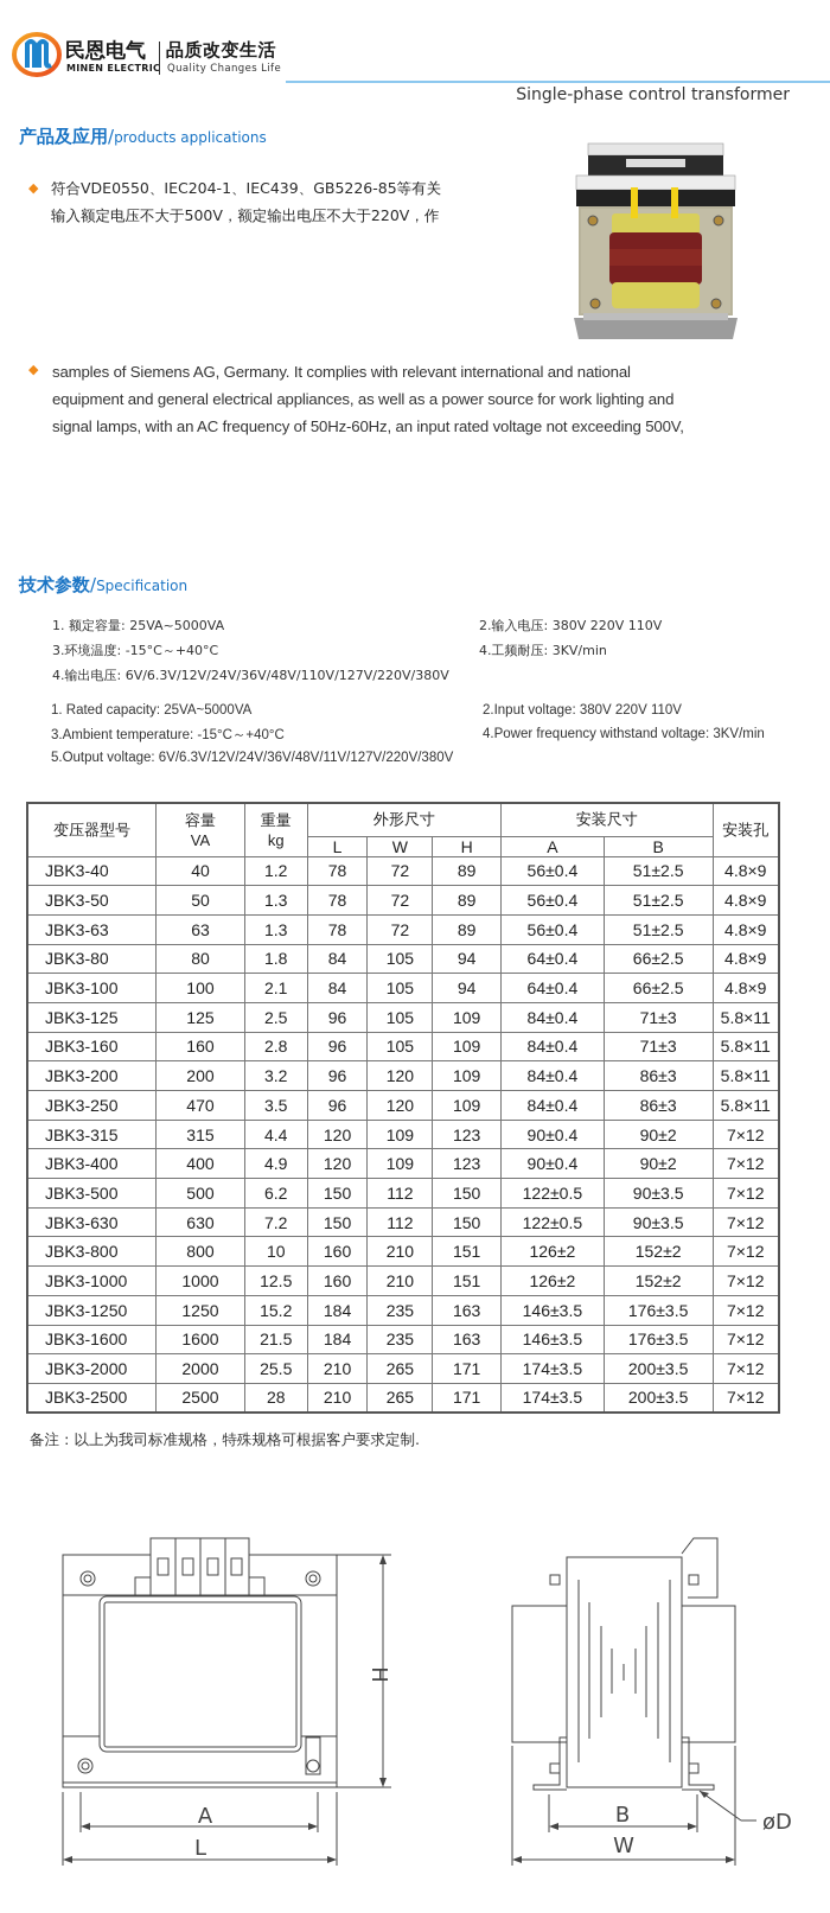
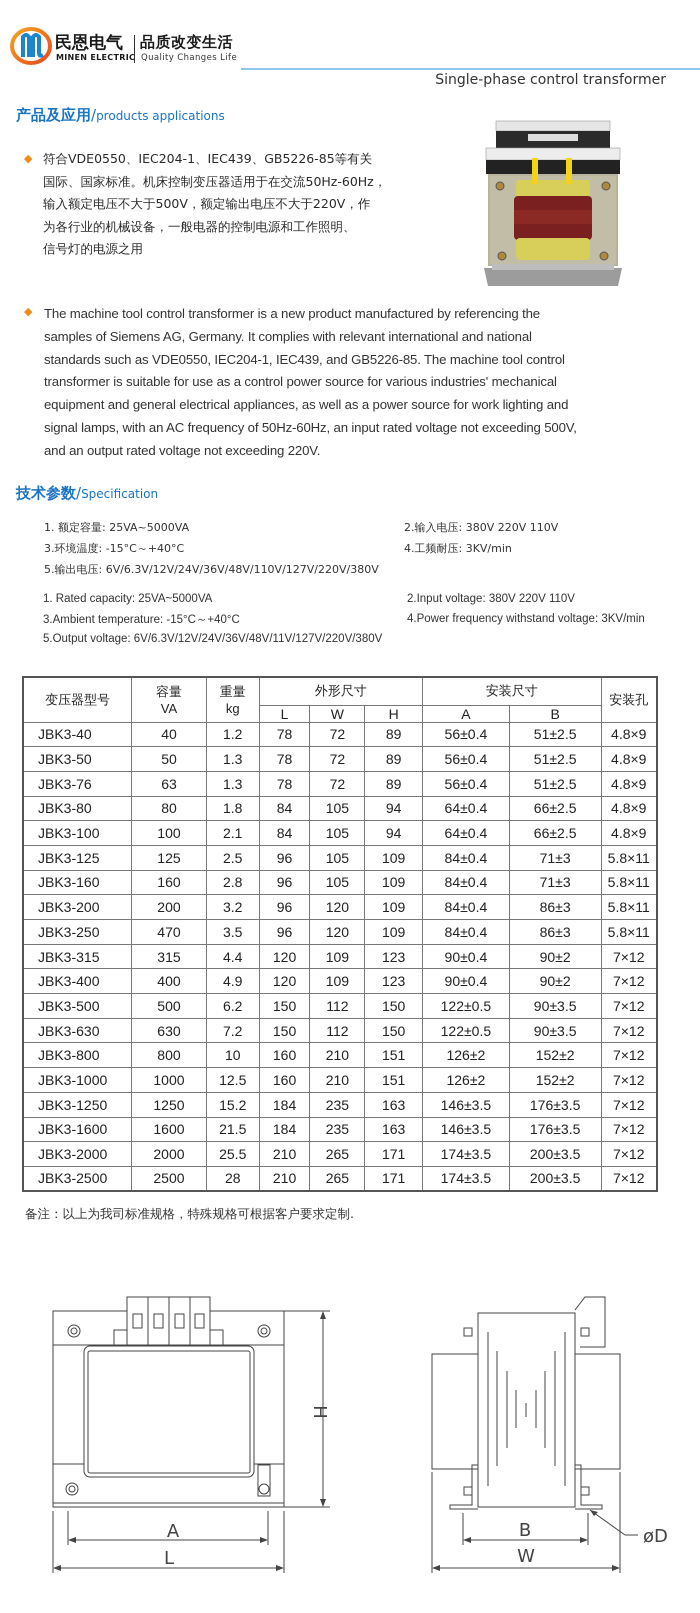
  民恩电气
  MINEN ELECTRIC
  品质改变生活
  Quality Changes Life
  Single-phase control transformer
  产品及应用/products applications
  ◆
  符合VDE0550、IEC204-1、IEC439、GB5226-85等有关
+ 国际、国家标准。机床控制变压器适用于在交流50Hz-60Hz，
  输入额定电压不大于500V，额定输出电压不大于220V，作
+ 为各行业的机械设备，一般电器的控制电源和工作照明、
+ 信号灯的电源之用
  ◆
+ The machine tool control transformer is a new product manufactured by referencing the
  samples of Siemens AG, Germany. It complies with relevant international and national
+ standards such as VDE0550, IEC204-1, IEC439, and GB5226-85. The machine tool control
+ transformer is suitable for use as a control power source for various industries' mechanical
  equipment and general electrical appliances, as well as a power source for work lighting and
  signal lamps, with an AC frequency of 50Hz-60Hz, an input rated voltage not exceeding 500V,
+ and an output rated voltage not exceeding 220V.
  技术参数/Specification
  1. 额定容量: 25VA~5000VA
  2.输入电压: 380V 220V 110V
  3.环境温度: -15°C～+40°C
  4.工频耐压: 3KV/min
- 4.输出电压: 6V/6.3V/12V/24V/36V/48V/110V/127V/220V/380V
+ 5.输出电压: 6V/6.3V/12V/24V/36V/48V/110V/127V/220V/380V
  1. Rated capacity: 25VA~5000VA
  2.Input voltage: 380V 220V 110V
  3.Ambient temperature: -15°C～+40°C
  4.Power frequency withstand voltage: 3KV/min
  5.Output voltage: 6V/6.3V/12V/24V/36V/48V/11V/127V/220V/380V
  变压器型号	容量 VA	重量 kg	外形尺寸	安装尺寸	安装孔
  L	W	H	A	B
  JBK3-40	40	1.2	78	72	89	56±0.4	51±2.5	4.8×9
  JBK3-50	50	1.3	78	72	89	56±0.4	51±2.5	4.8×9
- JBK3-63	63	1.3	78	72	89	56±0.4	51±2.5	4.8×9
+ JBK3-76	63	1.3	78	72	89	56±0.4	51±2.5	4.8×9
  JBK3-80	80	1.8	84	105	94	64±0.4	66±2.5	4.8×9
  JBK3-100	100	2.1	84	105	94	64±0.4	66±2.5	4.8×9
  JBK3-125	125	2.5	96	105	109	84±0.4	71±3	5.8×11
  JBK3-160	160	2.8	96	105	109	84±0.4	71±3	5.8×11
  JBK3-200	200	3.2	96	120	109	84±0.4	86±3	5.8×11
  JBK3-250	470	3.5	96	120	109	84±0.4	86±3	5.8×11
  JBK3-315	315	4.4	120	109	123	90±0.4	90±2	7×12
  JBK3-400	400	4.9	120	109	123	90±0.4	90±2	7×12
  JBK3-500	500	6.2	150	112	150	122±0.5	90±3.5	7×12
  JBK3-630	630	7.2	150	112	150	122±0.5	90±3.5	7×12
  JBK3-800	800	10	160	210	151	126±2	152±2	7×12
  JBK3-1000	1000	12.5	160	210	151	126±2	152±2	7×12
  JBK3-1250	1250	15.2	184	235	163	146±3.5	176±3.5	7×12
  JBK3-1600	1600	21.5	184	235	163	146±3.5	176±3.5	7×12
  JBK3-2000	2000	25.5	210	265	171	174±3.5	200±3.5	7×12
  JBK3-2500	2500	28	210	265	171	174±3.5	200±3.5	7×12
  备注：以上为我司标准规格，特殊规格可根据客户要求定制.
  A
  L
  B
  W
  øD
